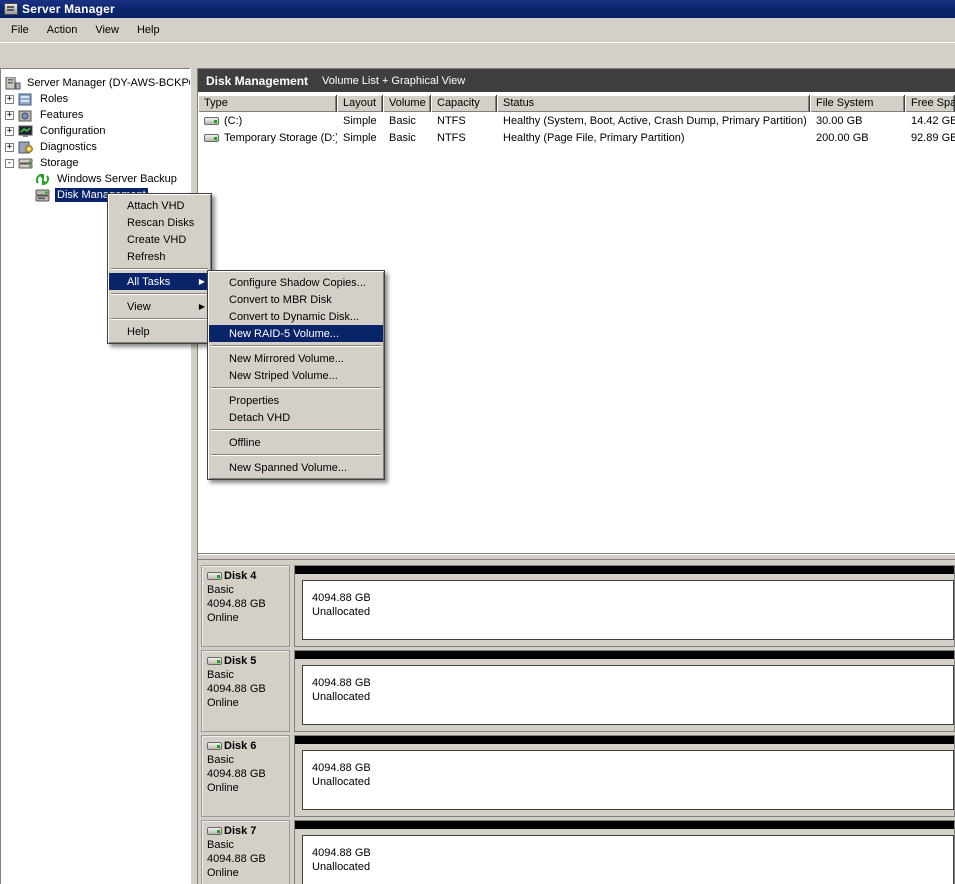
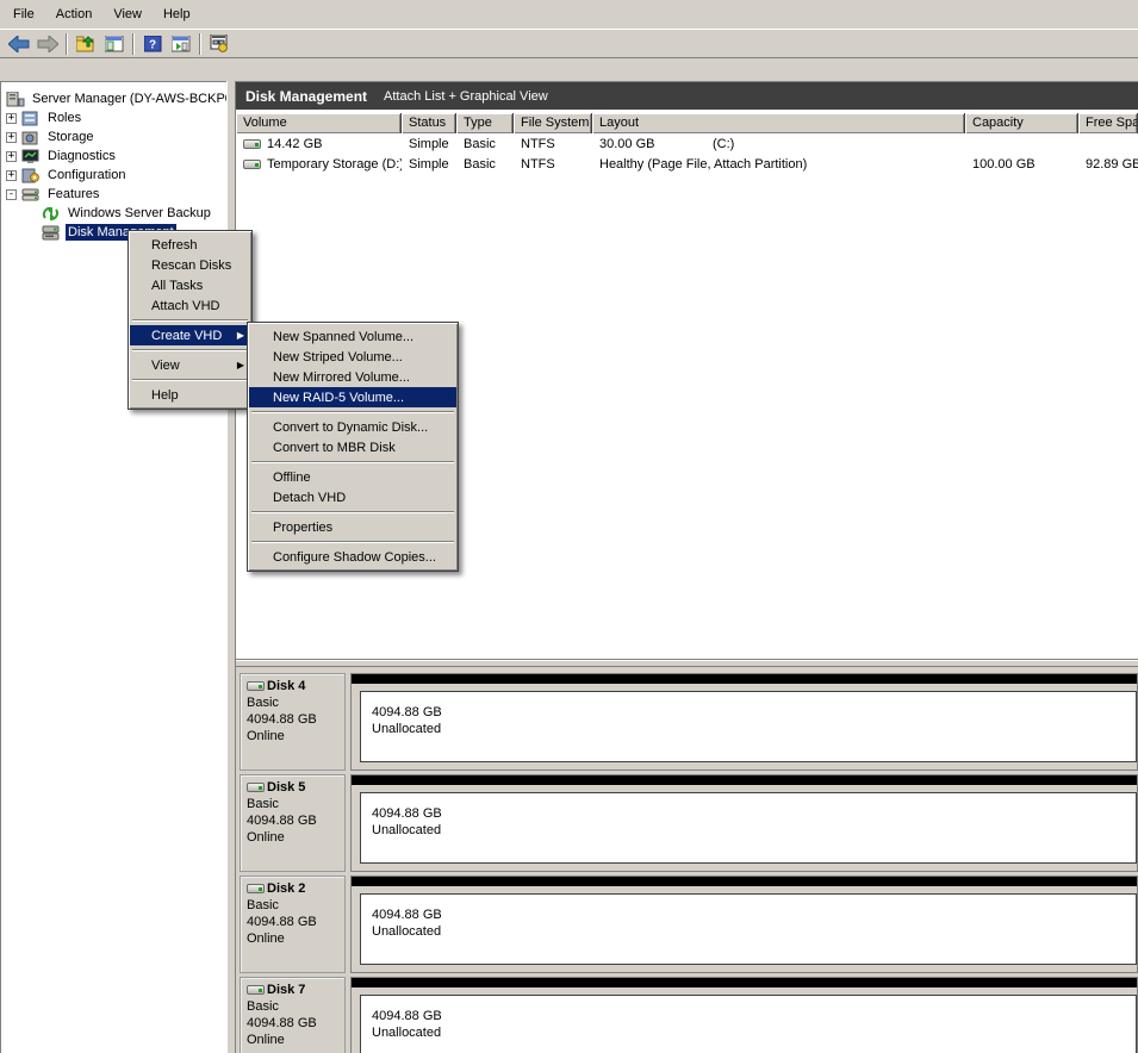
- Server Manager
  File
  Action
  View
  Help
+ ?
  Server Manager (DY-AWS-BCKP
  +
  Roles
  +
- Features
+ Storage
  +
- Configuration
+ Diagnostics
  +
- Diagnostics
+ Configuration
  -
- Storage
+ Features
  Windows Server Backup
  Disk Management
- Volume List + Graphical View
+ Attach List + Graphical View
- Type
+ Volume
- Layout
+ Status
- Volume
+ Type
- Capacity
+ File System
- Status
+ Layout
- File System
+ Capacity
  Free Spa
- (C:)
+ 14.42 GB
  Simple
  Basic
  NTFS
- Healthy (System, Boot, Active, Crash Dump, Primary Partition)
  30.00 GB
- 14.42 GB
+ (C:)
  Temporary Storage (D:
  Simple
  Basic
  NTFS
- Healthy (Page File, Primary Partition)
+ Healthy (Page File, Attach Partition)
- 200.00 GB
+ 100.00 GB
  92.89 GB
  Disk 4
  Basic
  4094.88 GB
  Online
  4094.88 GB
  Unallocated
  Disk 5
  Basic
  4094.88 GB
  Online
  4094.88 GB
  Unallocated
- Disk 6
+ Disk 2
  Basic
  4094.88 GB
  Online
  4094.88 GB
  Unallocated
  Disk 7
  Basic
  4094.88 GB
  Online
  4094.88 GB
  Unallocated
- Attach VHD
+ Refresh
  Rescan Disks
- Create VHD
+ All Tasks
- Refresh
+ Attach VHD
- All Tasks
+ Create VHD
  ▶
  View
  ▶
  Help
- Configure Shadow Copies...
+ New Spanned Volume...
- Convert to MBR Disk
+ New Striped Volume...
- Convert to Dynamic Disk...
+ New Mirrored Volume...
  New RAID-5 Volume...
- New Mirrored Volume...
+ Convert to Dynamic Disk...
- New Striped Volume...
+ Convert to MBR Disk
- Properties
+ Offline
  Detach VHD
- Offline
+ Properties
- New Spanned Volume...
+ Configure Shadow Copies...
